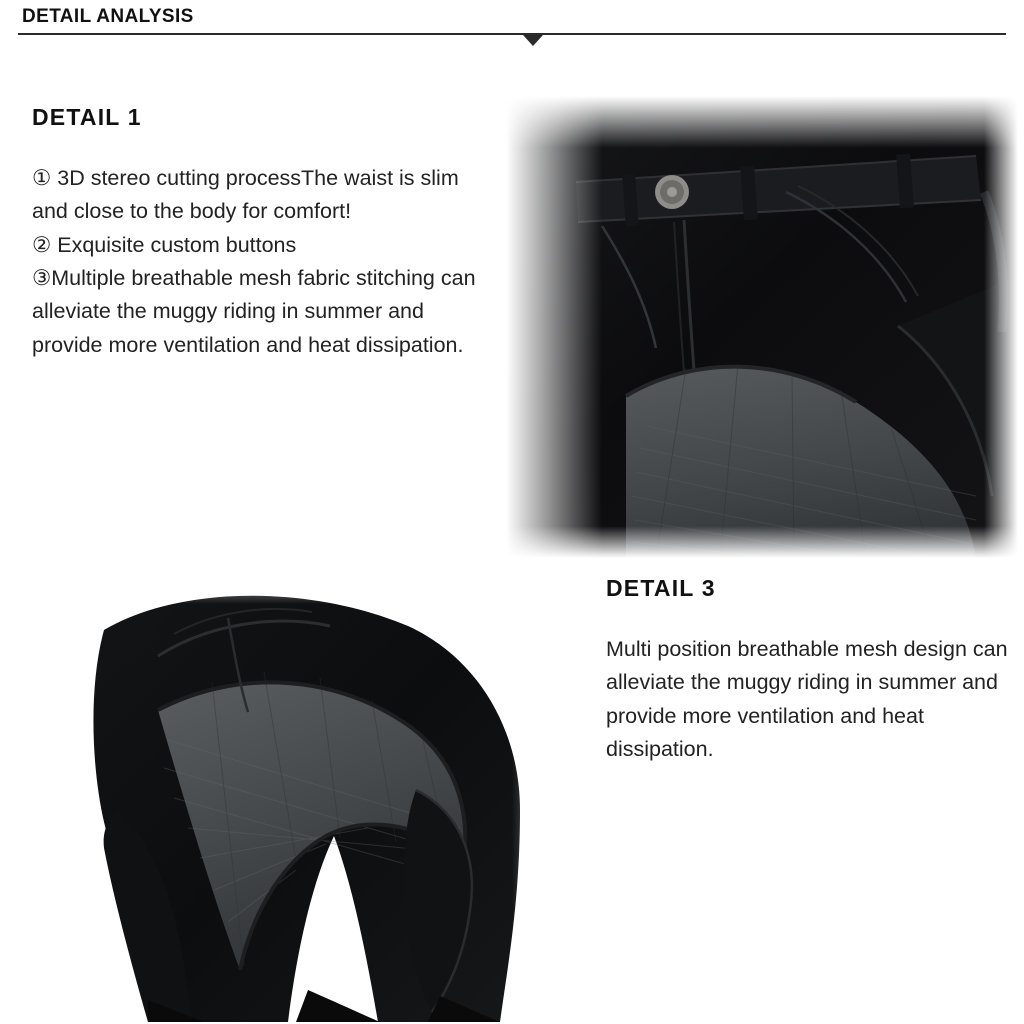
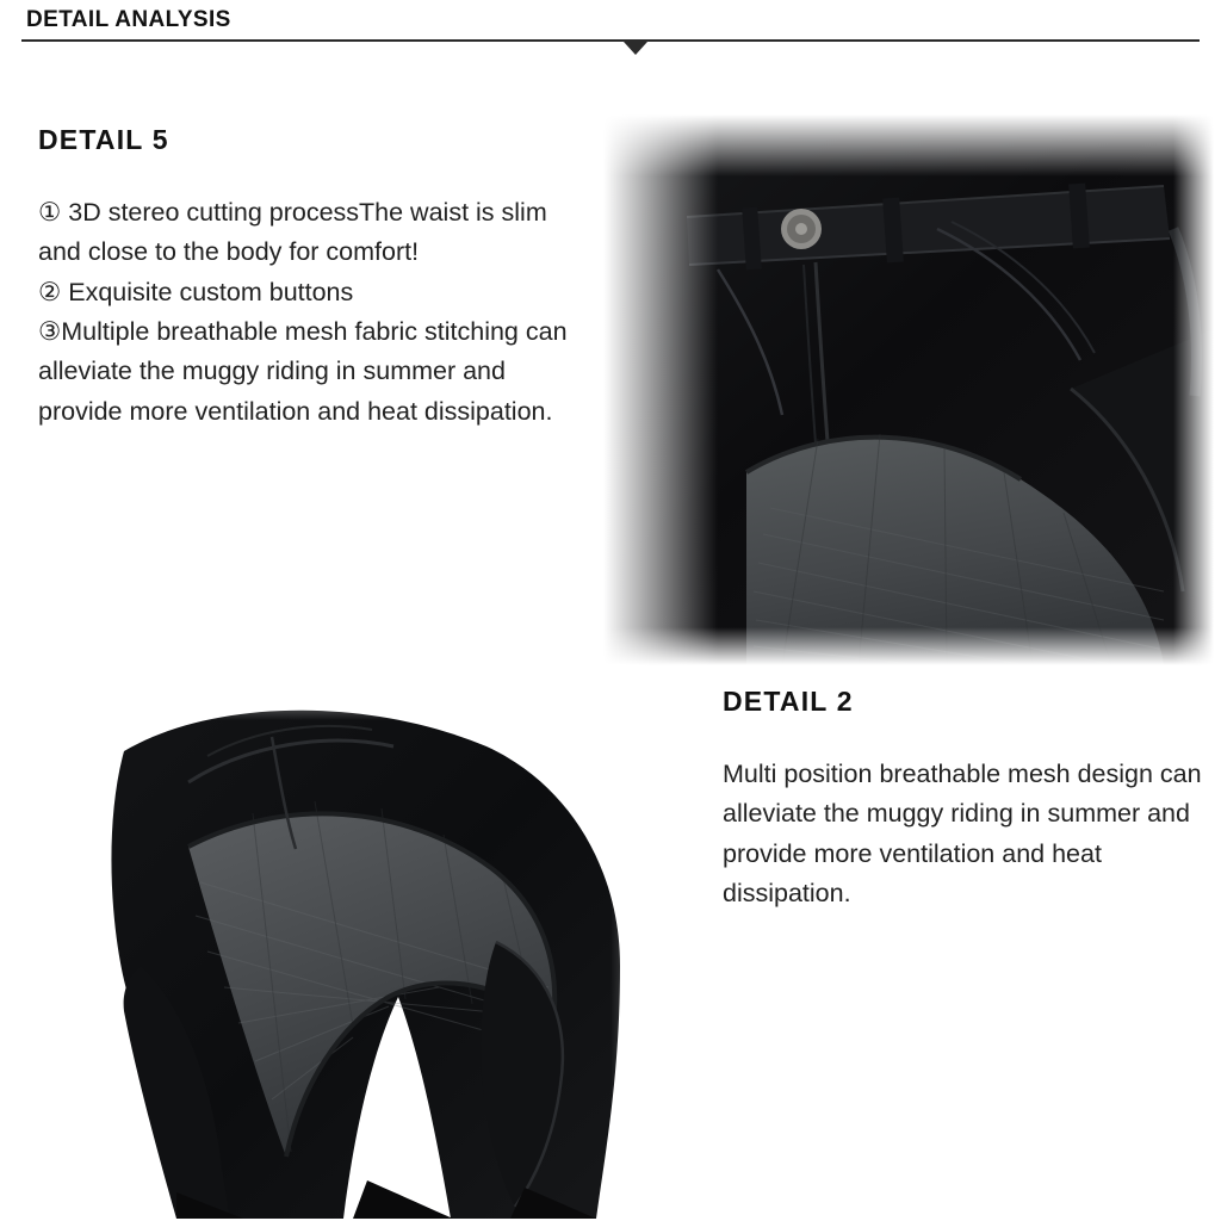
  DETAIL ANALYSIS
- DETAIL 1
+ DETAIL 5
  ① 3D stereo cutting processThe waist is slim and close to the body for comfort!
  ② Exquisite custom buttons
  ③Multiple breathable mesh fabric stitching can alleviate the muggy riding in summer and provide more ventilation and heat dissipation.
- DETAIL 3
+ DETAIL 2
  Multi position breathable mesh design can alleviate the muggy riding in summer and provide more ventilation and heat dissipation.
